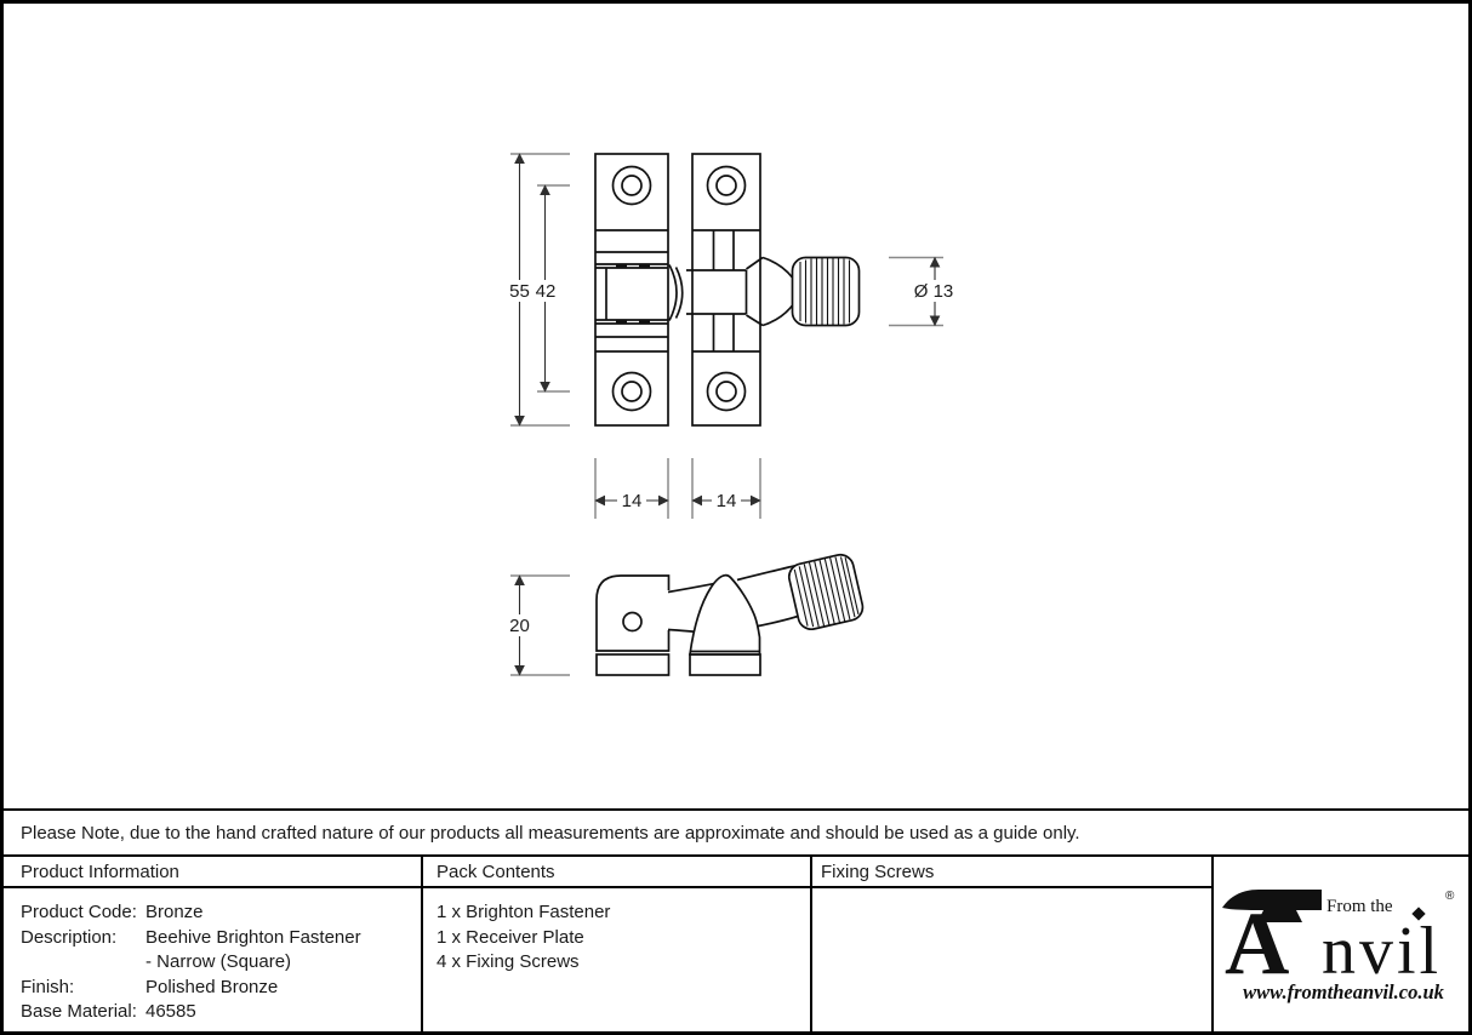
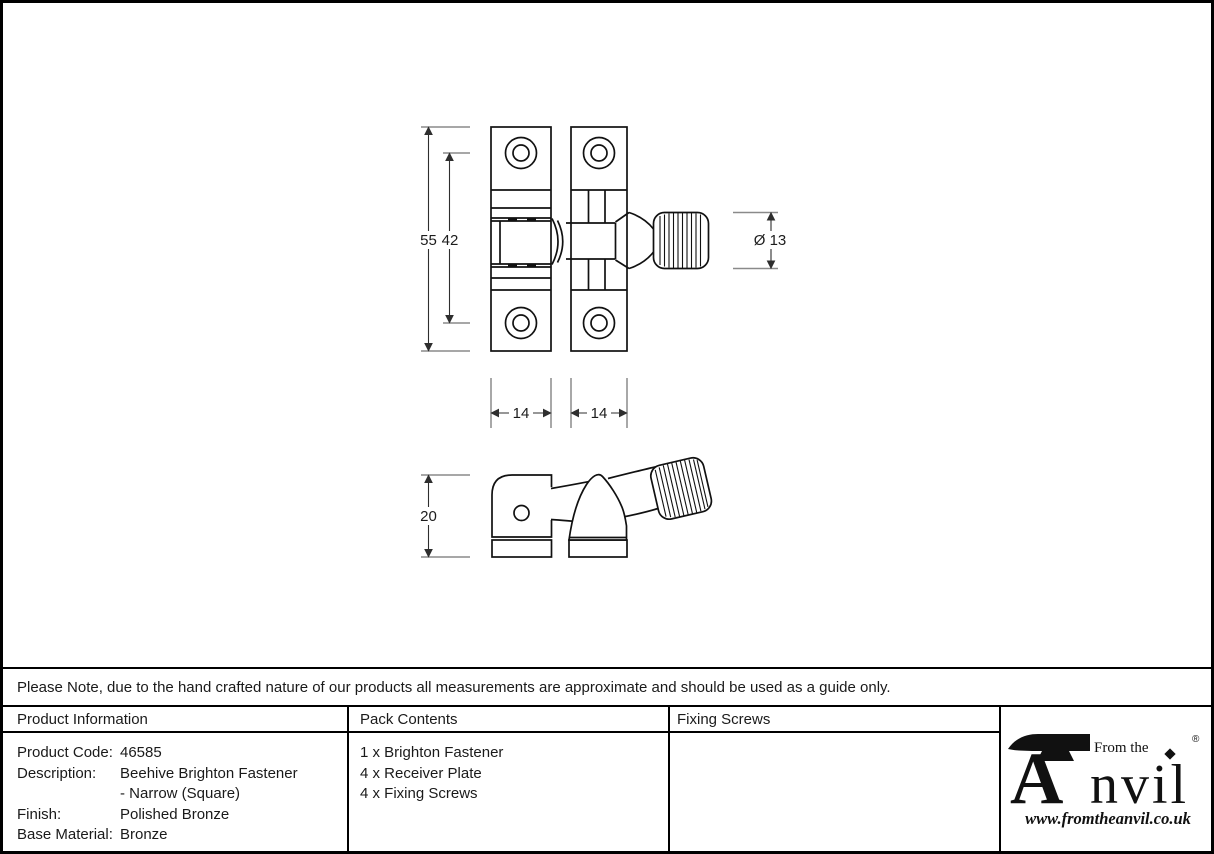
  55
  42
  Ø 13
  14
  14
  20
  Please Note, due to the hand crafted nature of our products all measurements are approximate and should be used as a guide only.
  Product Information
  Pack Contents
  Fixing Screws
- Product Code: Bronze
+ Product Code: 46585
  Description: Beehive Brighton Fastener
  - Narrow (Square)
  Finish: Polished Bronze
- Base Material: 46585
+ Base Material: Bronze
  1 x Brighton Fastener
- 1 x Receiver Plate
+ 4 x Receiver Plate
  4 x Fixing Screws
  A
  From the
  ®
  nvil
  www.fromtheanvil.co.uk
